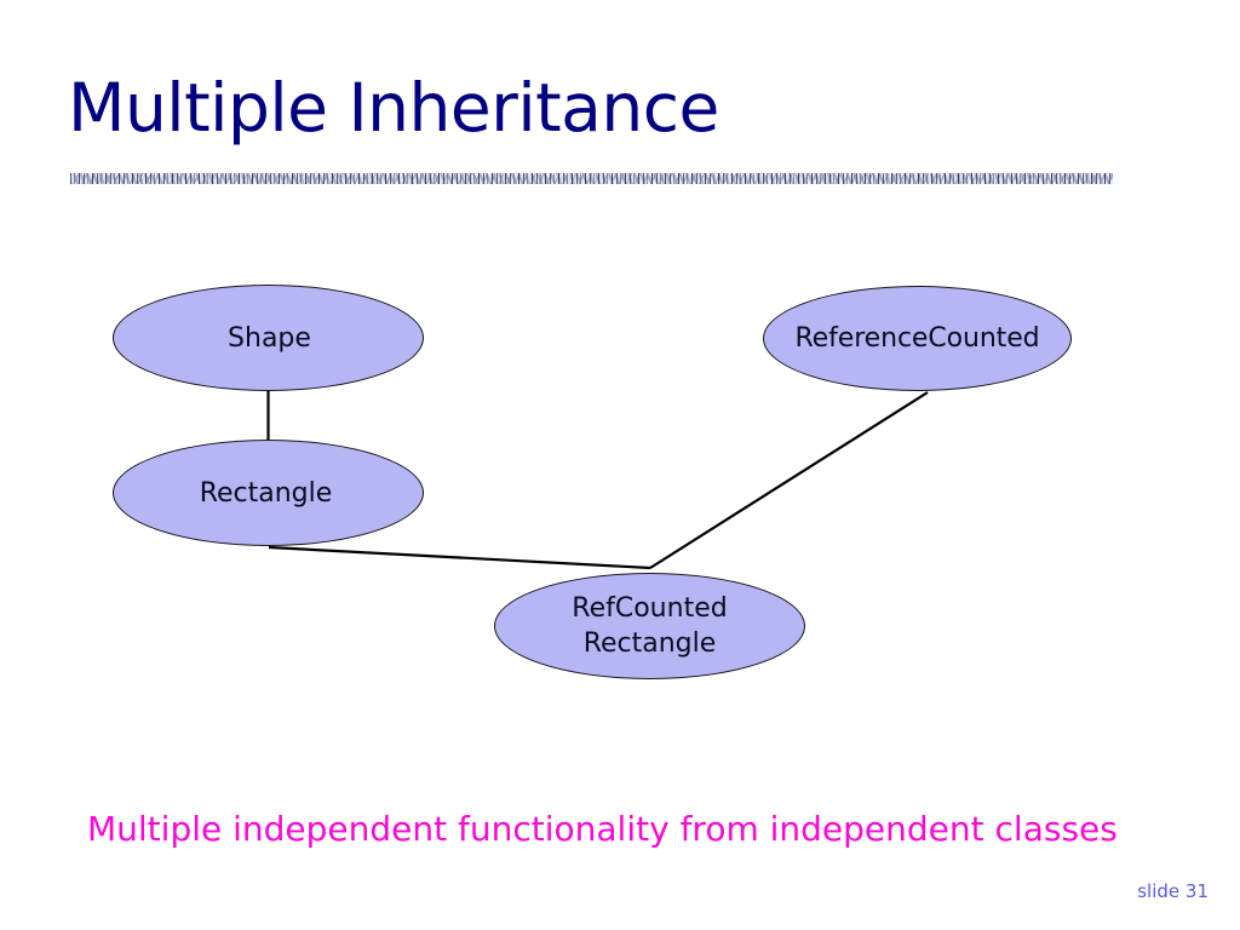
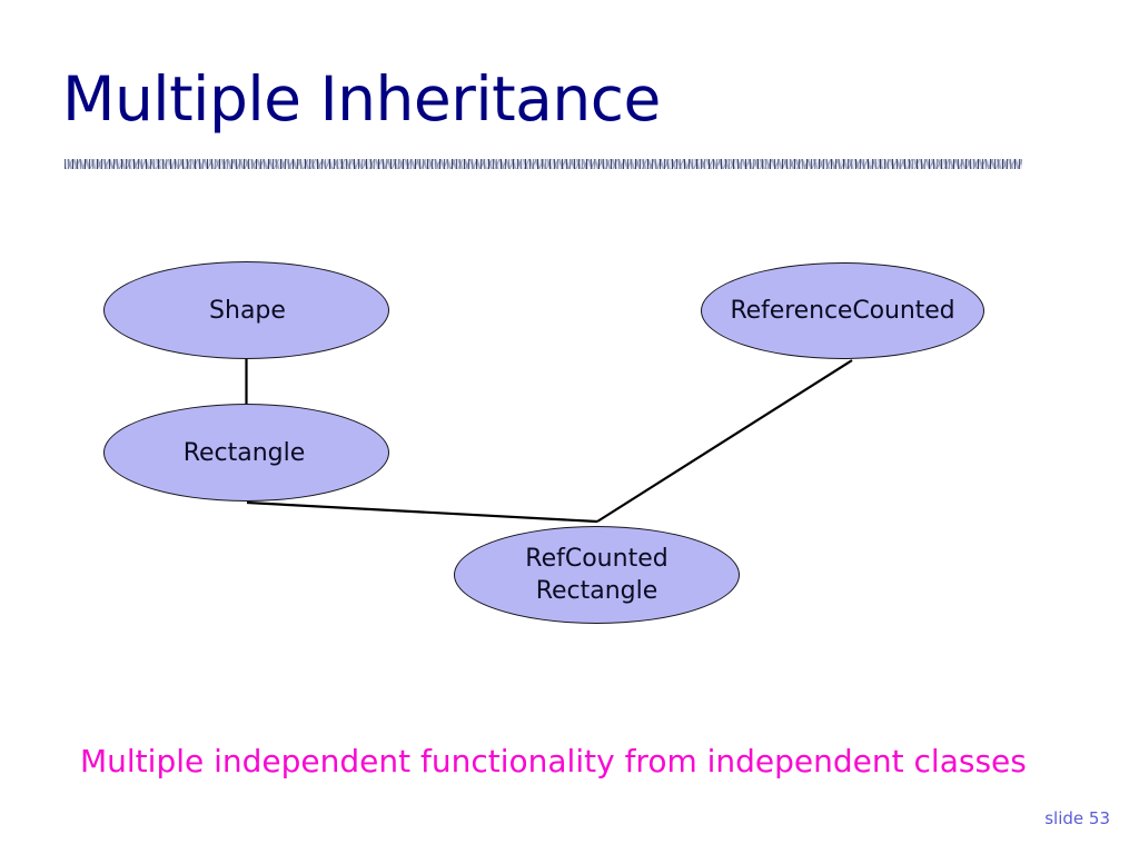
  Multiple Inheritance
  Shape
  ReferenceCounted
  Rectangle
  RefCounted
  Rectangle
  Multiple independent functionality from independent classes
- slide 31
+ slide 53
